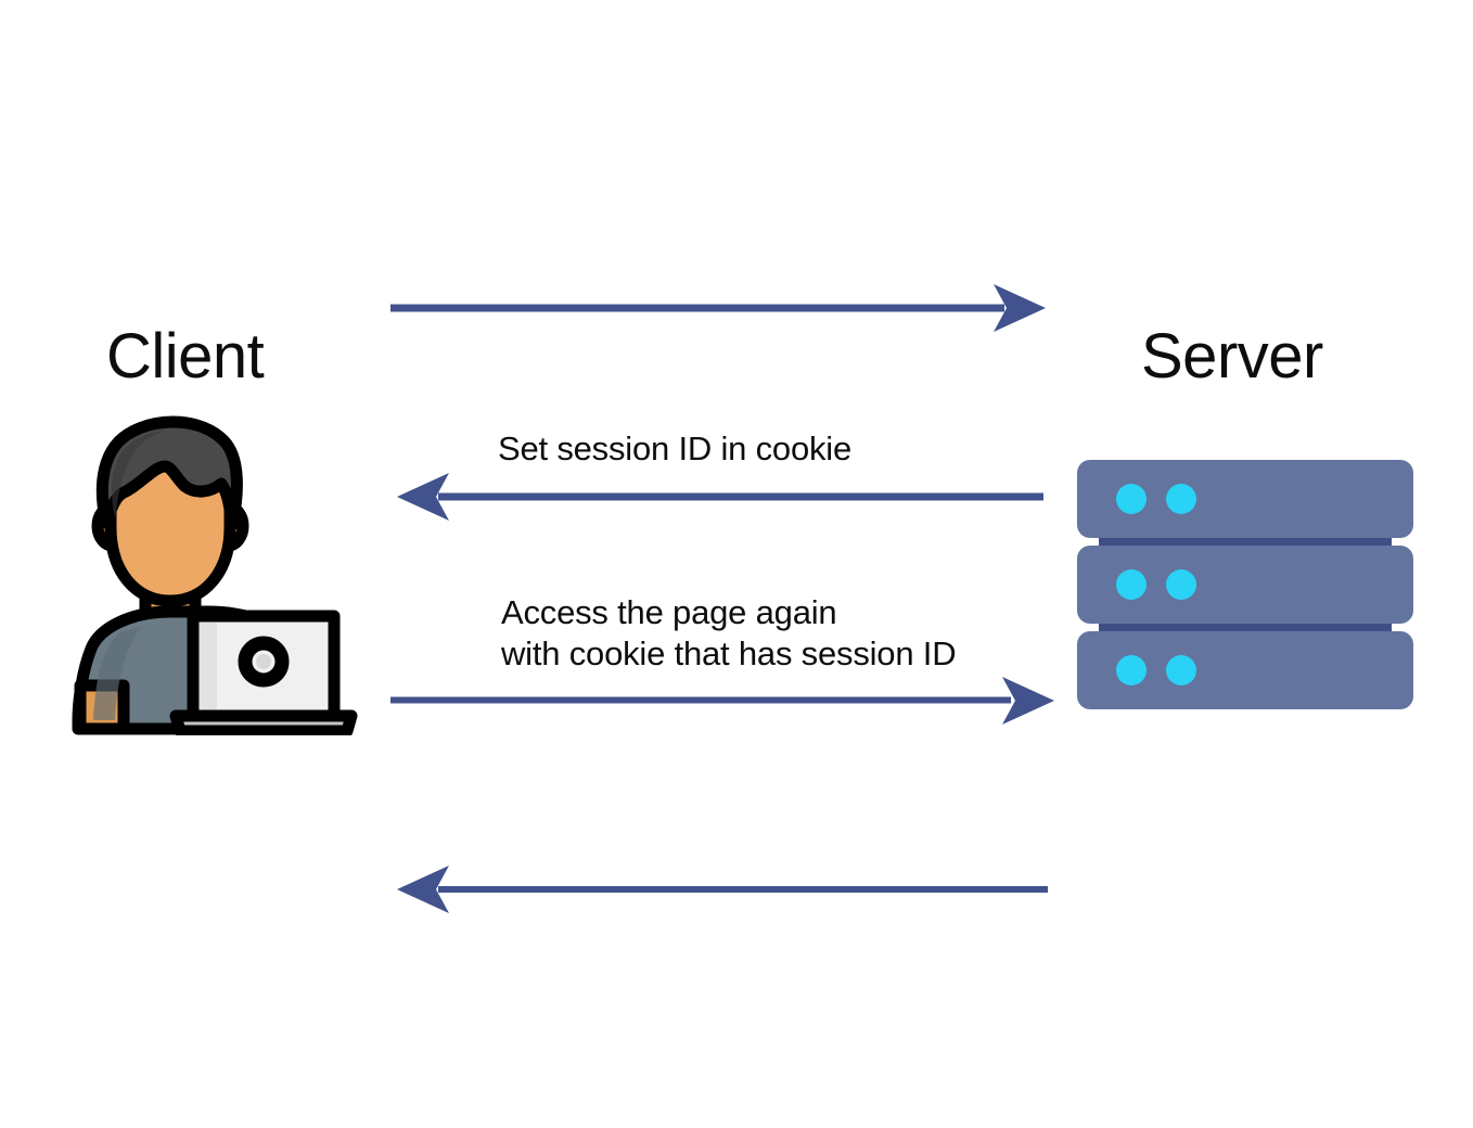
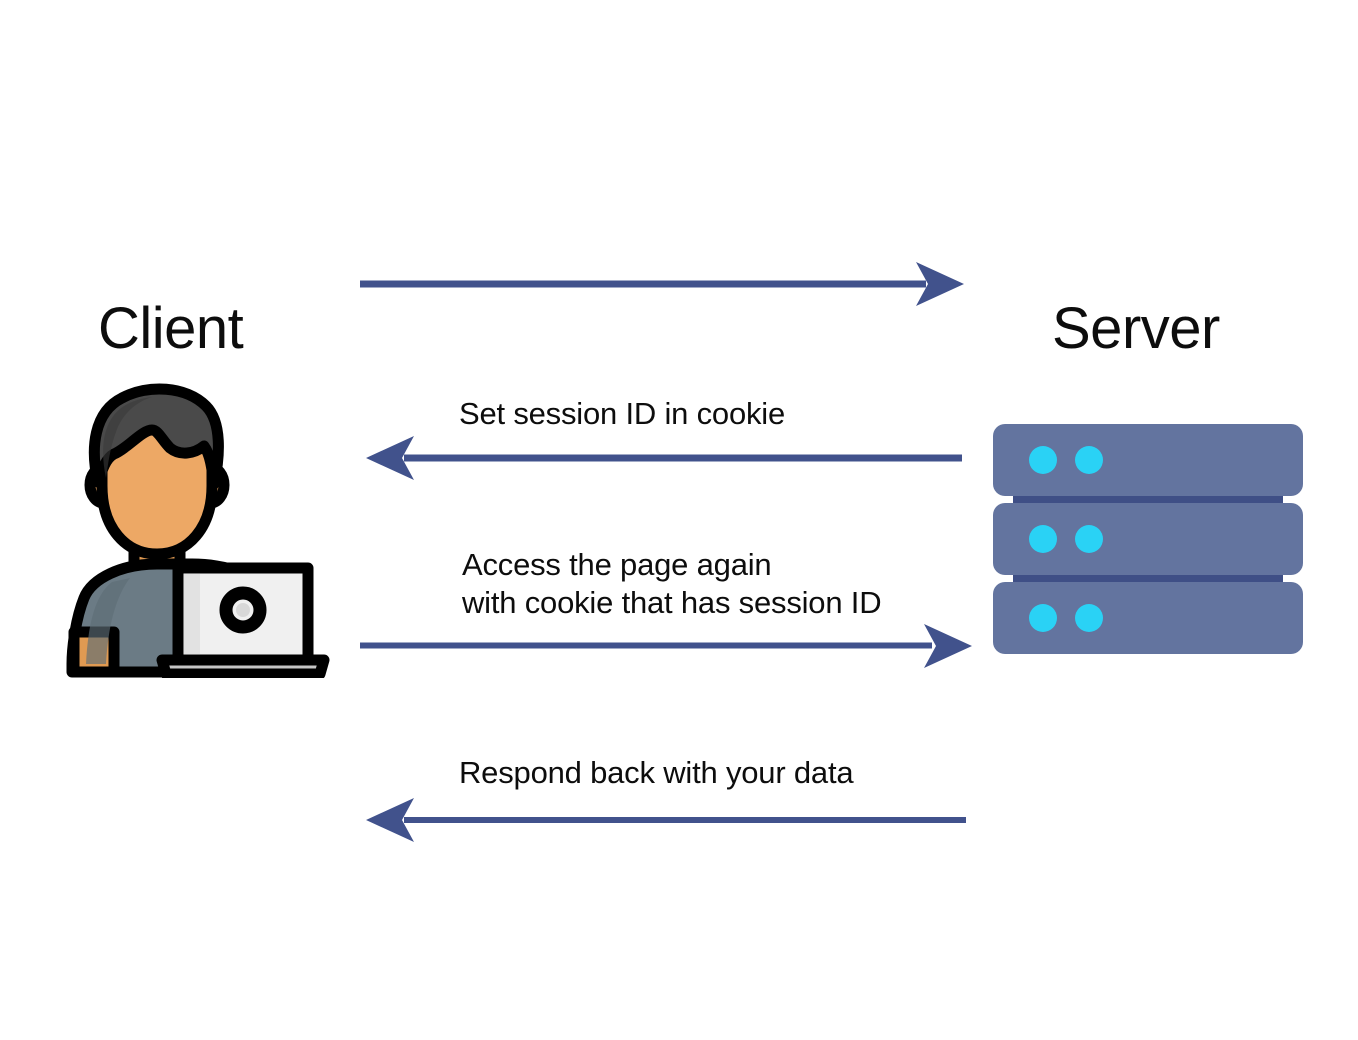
  Client
  Server
  Set session ID in cookie
  Access the page again
  with cookie that has session ID
+ Respond back with your data
